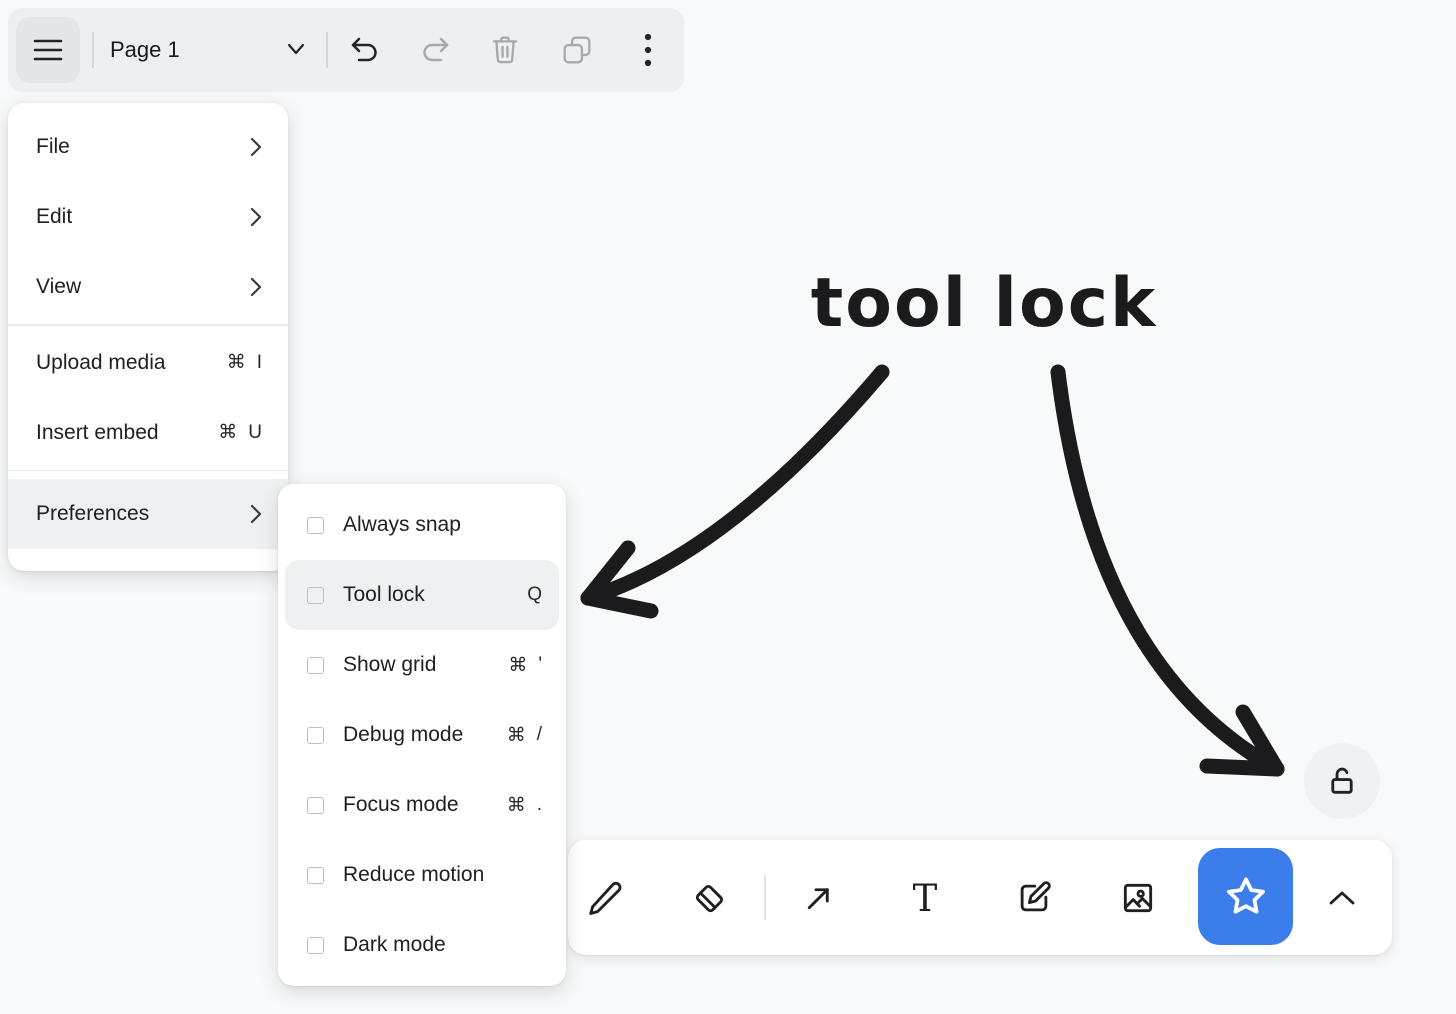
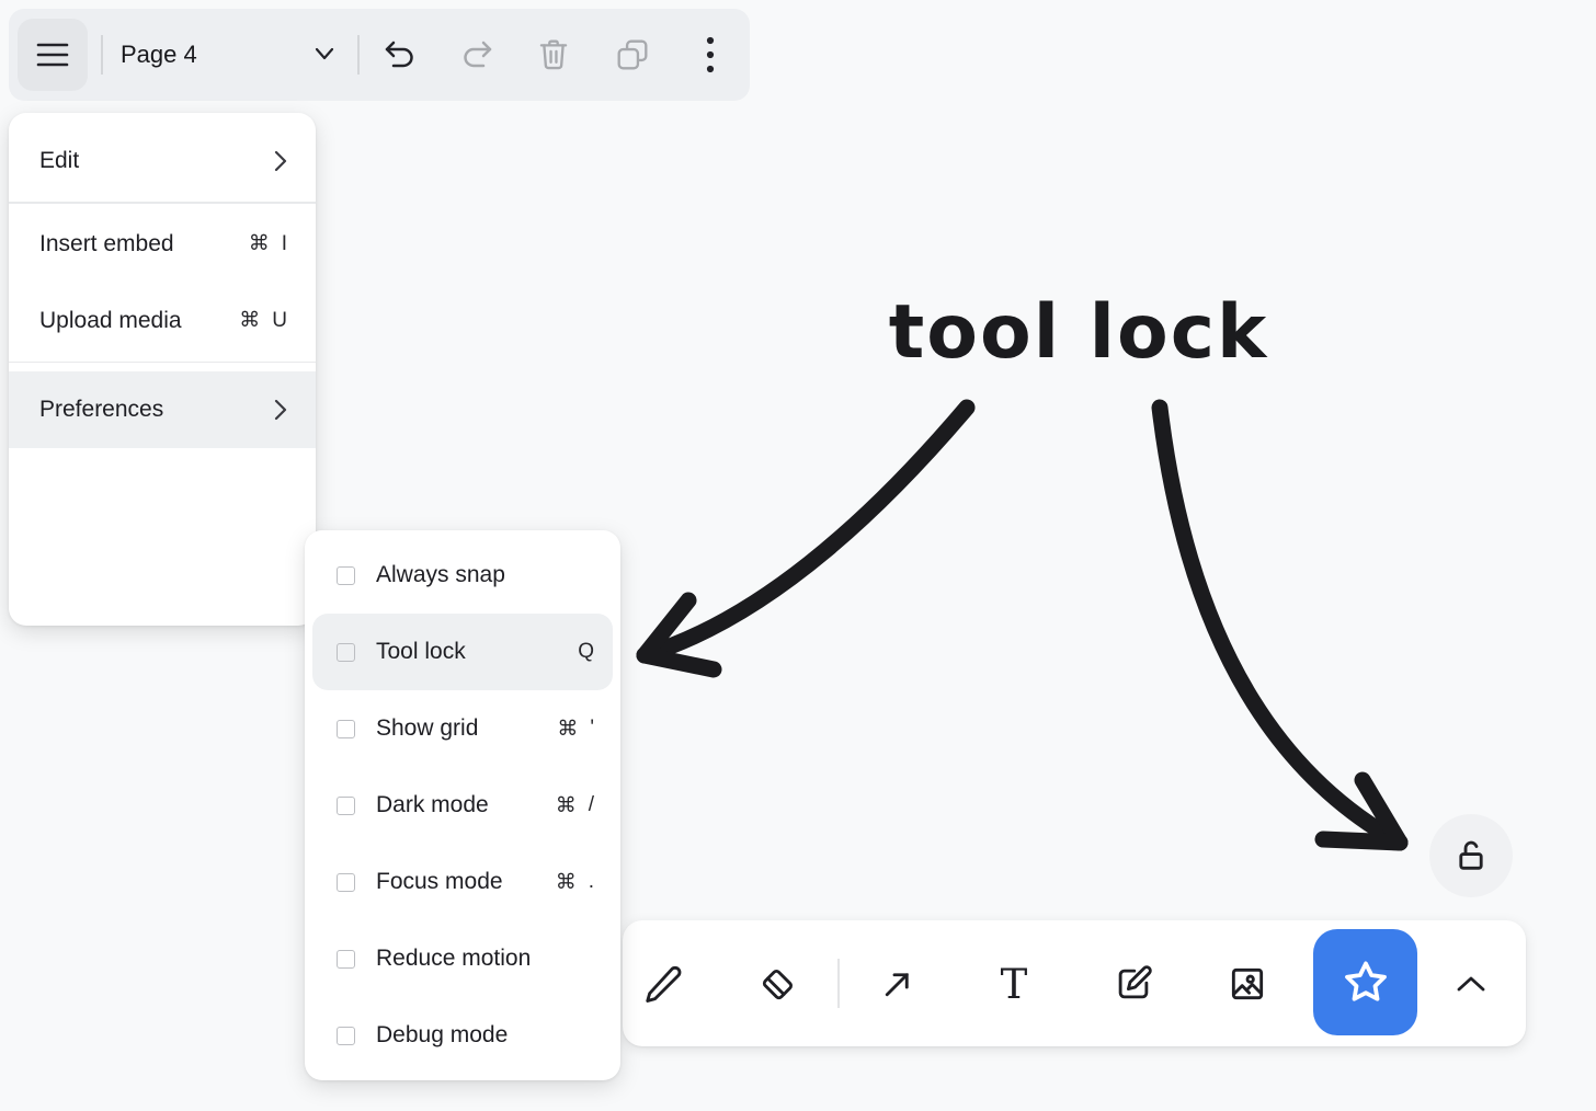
  tool lock
- Page 1
+ Page 4
- File
  Edit
- View
- Upload media
+ Insert embed
  ⌘
  I
- Insert embed
+ Upload media
  ⌘
  U
  Preferences
  Always snap
  Tool lock
  Q
  Show grid
  ⌘
  '
- Debug mode
+ Dark mode
  ⌘
  /
  Focus mode
  ⌘
  .
  Reduce motion
- Dark mode
+ Debug mode
  T
